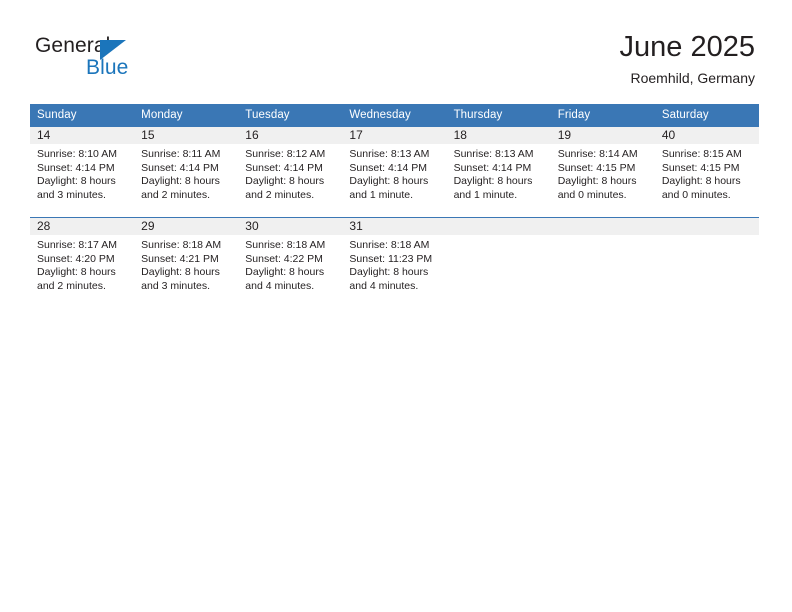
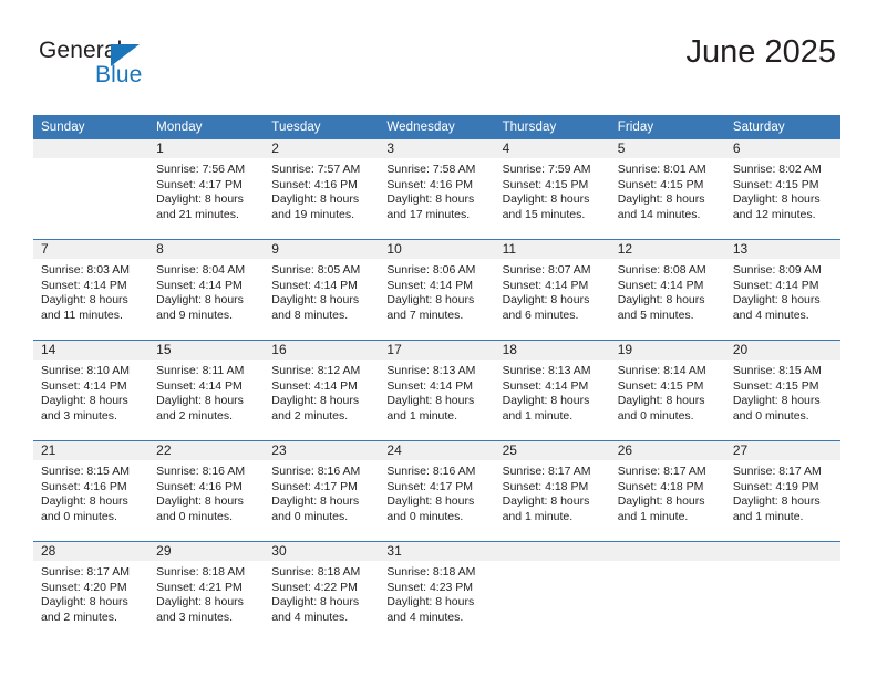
  General
  Blue
  June 2025
- Roemhild, Germany
  Sunday	Monday	Tuesday	Wednesday	Thursday	Friday	Saturday
+ 	1Sunrise: 7:56 AMSunset: 4:17 PMDaylight: 8 hoursand 21 minutes.	2Sunrise: 7:57 AMSunset: 4:16 PMDaylight: 8 hoursand 19 minutes.	3Sunrise: 7:58 AMSunset: 4:16 PMDaylight: 8 hoursand 17 minutes.	4Sunrise: 7:59 AMSunset: 4:15 PMDaylight: 8 hoursand 15 minutes.	5Sunrise: 8:01 AMSunset: 4:15 PMDaylight: 8 hoursand 14 minutes.	6Sunrise: 8:02 AMSunset: 4:15 PMDaylight: 8 hoursand 12 minutes.
+ 7Sunrise: 8:03 AMSunset: 4:14 PMDaylight: 8 hoursand 11 minutes.	8Sunrise: 8:04 AMSunset: 4:14 PMDaylight: 8 hoursand 9 minutes.	9Sunrise: 8:05 AMSunset: 4:14 PMDaylight: 8 hoursand 8 minutes.	10Sunrise: 8:06 AMSunset: 4:14 PMDaylight: 8 hoursand 7 minutes.	11Sunrise: 8:07 AMSunset: 4:14 PMDaylight: 8 hoursand 6 minutes.	12Sunrise: 8:08 AMSunset: 4:14 PMDaylight: 8 hoursand 5 minutes.	13Sunrise: 8:09 AMSunset: 4:14 PMDaylight: 8 hoursand 4 minutes.
- 14Sunrise: 8:10 AMSunset: 4:14 PMDaylight: 8 hoursand 3 minutes.	15Sunrise: 8:11 AMSunset: 4:14 PMDaylight: 8 hoursand 2 minutes.	16Sunrise: 8:12 AMSunset: 4:14 PMDaylight: 8 hoursand 2 minutes.	17Sunrise: 8:13 AMSunset: 4:14 PMDaylight: 8 hoursand 1 minute.	18Sunrise: 8:13 AMSunset: 4:14 PMDaylight: 8 hoursand 1 minute.	19Sunrise: 8:14 AMSunset: 4:15 PMDaylight: 8 hoursand 0 minutes.	40Sunrise: 8:15 AMSunset: 4:15 PMDaylight: 8 hoursand 0 minutes.
+ 14Sunrise: 8:10 AMSunset: 4:14 PMDaylight: 8 hoursand 3 minutes.	15Sunrise: 8:11 AMSunset: 4:14 PMDaylight: 8 hoursand 2 minutes.	16Sunrise: 8:12 AMSunset: 4:14 PMDaylight: 8 hoursand 2 minutes.	17Sunrise: 8:13 AMSunset: 4:14 PMDaylight: 8 hoursand 1 minute.	18Sunrise: 8:13 AMSunset: 4:14 PMDaylight: 8 hoursand 1 minute.	19Sunrise: 8:14 AMSunset: 4:15 PMDaylight: 8 hoursand 0 minutes.	20Sunrise: 8:15 AMSunset: 4:15 PMDaylight: 8 hoursand 0 minutes.
+ 21Sunrise: 8:15 AMSunset: 4:16 PMDaylight: 8 hoursand 0 minutes.	22Sunrise: 8:16 AMSunset: 4:16 PMDaylight: 8 hoursand 0 minutes.	23Sunrise: 8:16 AMSunset: 4:17 PMDaylight: 8 hoursand 0 minutes.	24Sunrise: 8:16 AMSunset: 4:17 PMDaylight: 8 hoursand 0 minutes.	25Sunrise: 8:17 AMSunset: 4:18 PMDaylight: 8 hoursand 1 minute.	26Sunrise: 8:17 AMSunset: 4:18 PMDaylight: 8 hoursand 1 minute.	27Sunrise: 8:17 AMSunset: 4:19 PMDaylight: 8 hoursand 1 minute.
- 28Sunrise: 8:17 AMSunset: 4:20 PMDaylight: 8 hoursand 2 minutes.	29Sunrise: 8:18 AMSunset: 4:21 PMDaylight: 8 hoursand 3 minutes.	30Sunrise: 8:18 AMSunset: 4:22 PMDaylight: 8 hoursand 4 minutes.	31Sunrise: 8:18 AMSunset: 11:23 PMDaylight: 8 hoursand 4 minutes.
+ 28Sunrise: 8:17 AMSunset: 4:20 PMDaylight: 8 hoursand 2 minutes.	29Sunrise: 8:18 AMSunset: 4:21 PMDaylight: 8 hoursand 3 minutes.	30Sunrise: 8:18 AMSunset: 4:22 PMDaylight: 8 hoursand 4 minutes.	31Sunrise: 8:18 AMSunset: 4:23 PMDaylight: 8 hoursand 4 minutes.
